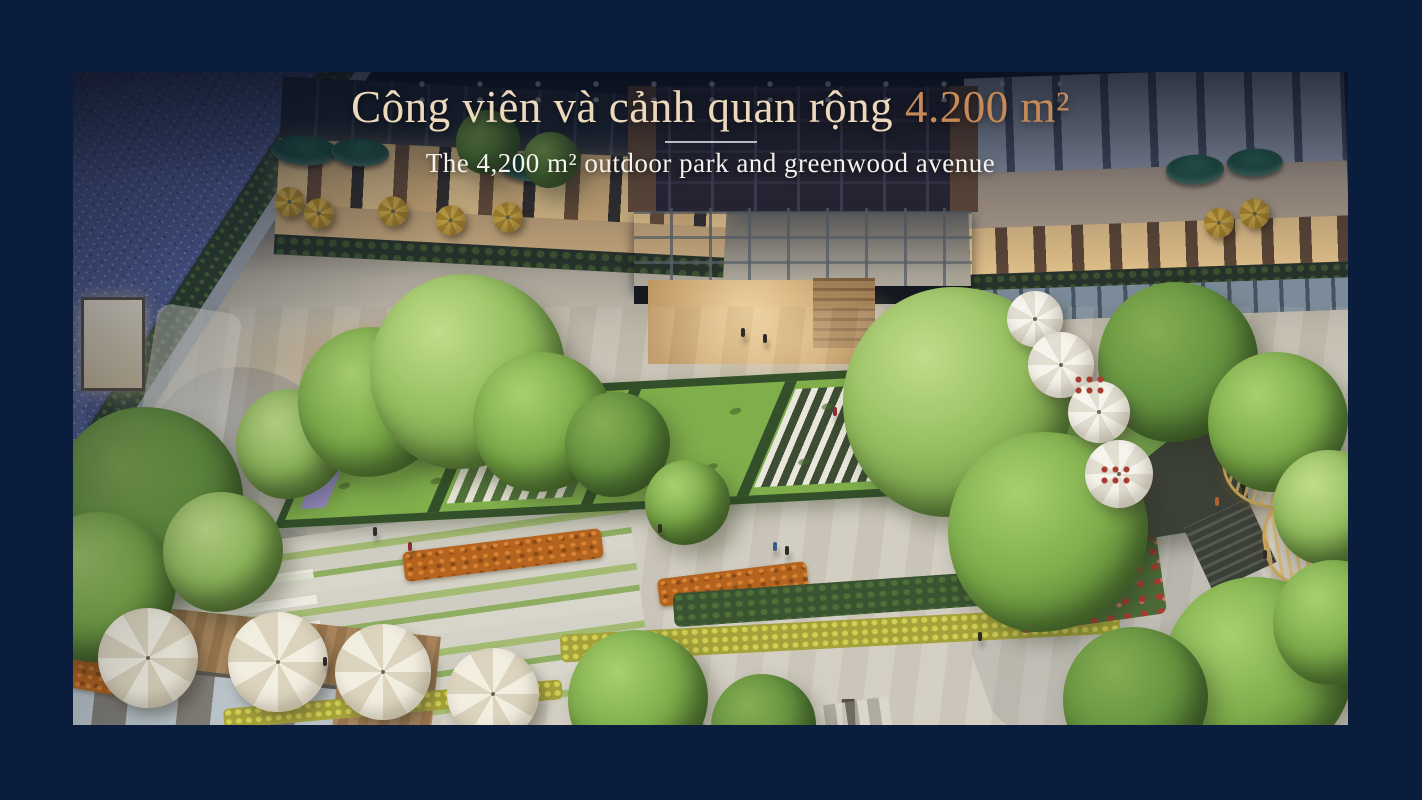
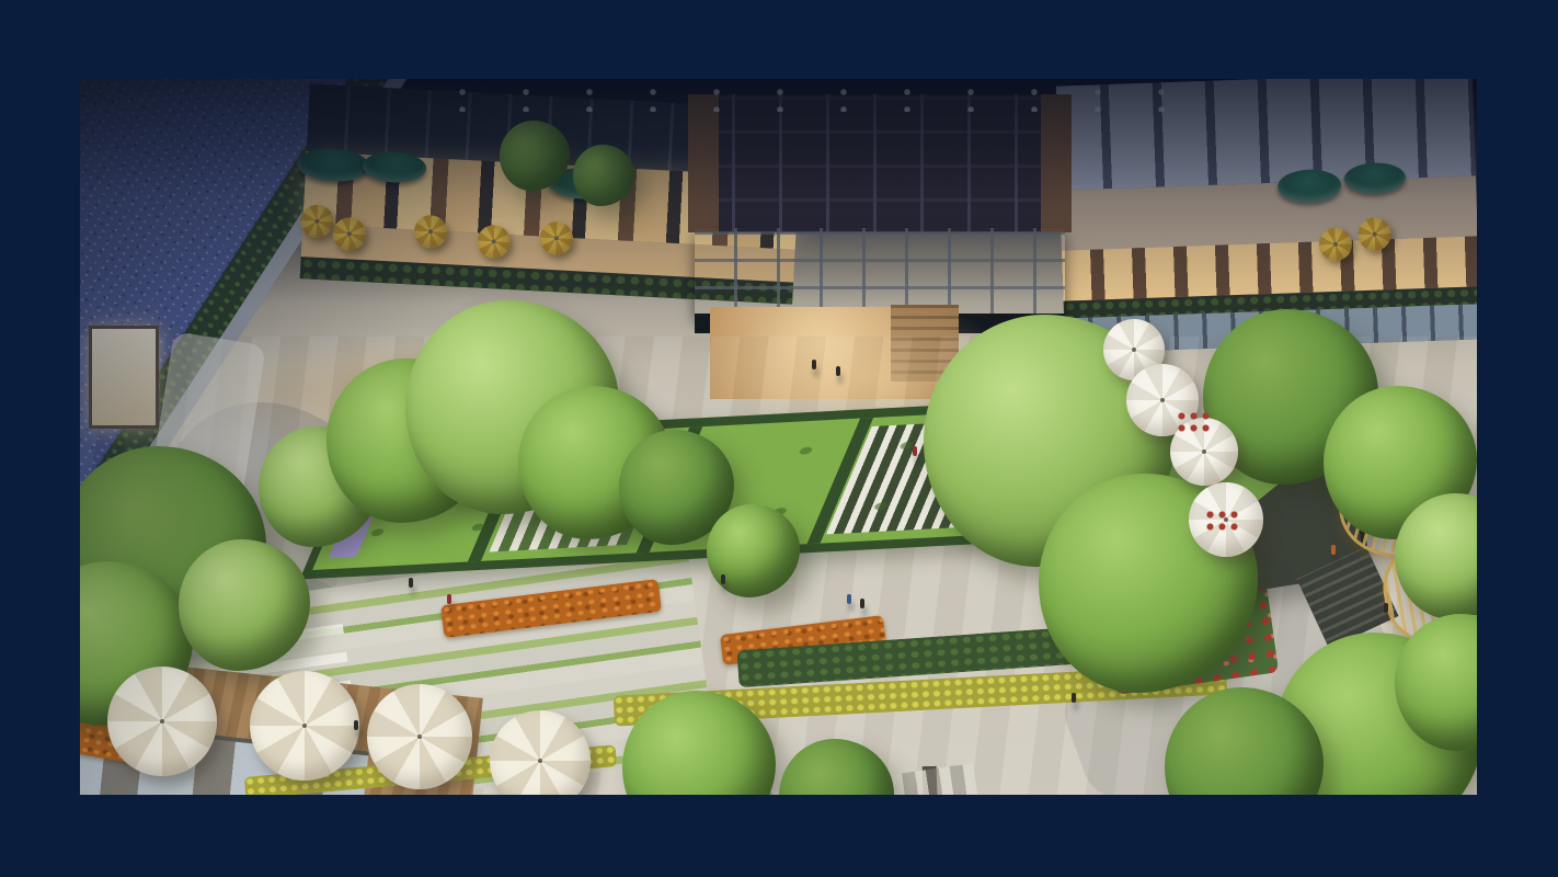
- Công viên và cảnh quan rộng 4.200 m²
- The 4,200 m² outdoor park and greenwood avenue
